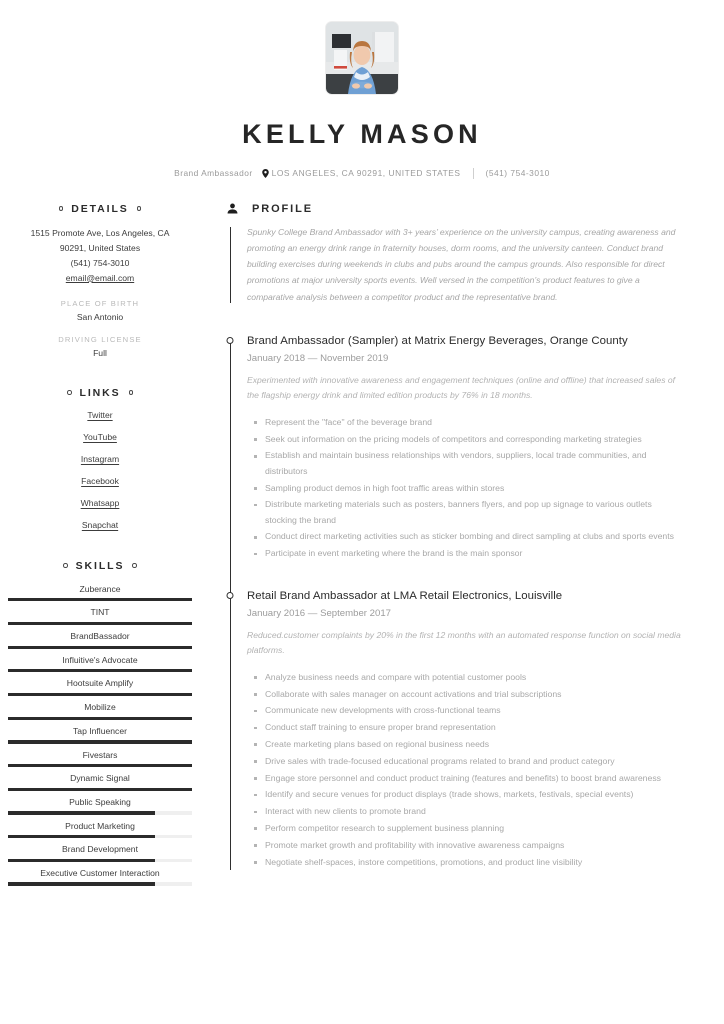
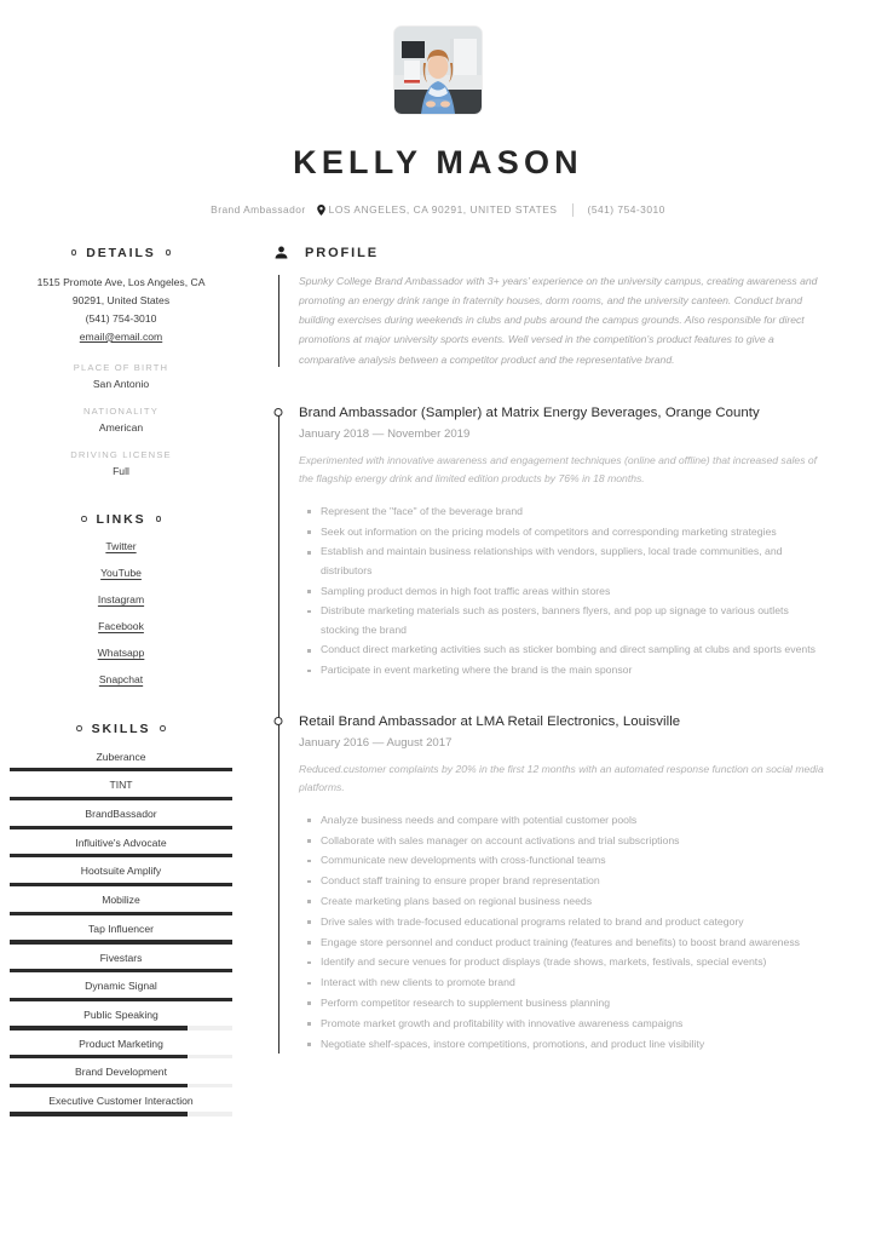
  KELLY MASON
  Brand Ambassador
  LOS ANGELES, CA 90291, UNITED STATES
  (541) 754-3010
  DETAILS
  1515 Promote Ave, Los Angeles, CA
  90291, United States
  (541) 754-3010
  email@email.com
  PLACE OF BIRTH
  San Antonio
+ NATIONALITY
+ American
  DRIVING LICENSE
  Full
  LINKS
  Twitter
  YouTube
  Instagram
  Facebook
  Whatsapp
  Snapchat
  SKILLS
  Zuberance
  TINT
  BrandBassador
  Influitive's Advocate
  Hootsuite Amplify
  Mobilize
  Tap Influencer
  Fivestars
  Dynamic Signal
  Public Speaking
  Product Marketing
  Brand Development
  Executive Customer Interaction
  PROFILE
  Spunky College Brand Ambassador with 3+ years’ experience on the university campus, creating awareness and promoting an energy drink range in fraternity houses, dorm rooms, and the university canteen. Conduct brand building exercises during weekends in clubs and pubs around the campus grounds. Also responsible for direct promotions at major university sports events. Well versed in the competition’s product features to give a comparative analysis between a competitor product and the representative brand.
  Brand Ambassador (Sampler) at Matrix Energy Beverages, Orange County
  January 2018 — November 2019
  Experimented with innovative awareness and engagement techniques (online and offline) that increased sales of the flagship energy drink and limited edition products by 76% in 18 months.
  Represent the "face" of the beverage brand
  Seek out information on the pricing models of competitors and corresponding marketing strategies
  Establish and maintain business relationships with vendors, suppliers, local trade communities, and distributors
  Sampling product demos in high foot traffic areas within stores
  Distribute marketing materials such as posters, banners flyers, and pop up signage to various outlets stocking the brand
  Conduct direct marketing activities such as sticker bombing and direct sampling at clubs and sports events
  Participate in event marketing where the brand is the main sponsor
  Retail Brand Ambassador at LMA Retail Electronics, Louisville
- January 2016 — September 2017
+ January 2016 — August 2017
  Reduced.customer complaints by 20% in the first 12 months with an automated response function on social media platforms.
  Analyze business needs and compare with potential customer pools
  Collaborate with sales manager on account activations and trial subscriptions
  Communicate new developments with cross-functional teams
  Conduct staff training to ensure proper brand representation
  Create marketing plans based on regional business needs
  Drive sales with trade-focused educational programs related to brand and product category
  Engage store personnel and conduct product training (features and benefits) to boost brand awareness
  Identify and secure venues for product displays (trade shows, markets, festivals, special events)
  Interact with new clients to promote brand
  Perform competitor research to supplement business planning
  Promote market growth and profitability with innovative awareness campaigns
  Negotiate shelf-spaces, instore competitions, promotions, and product line visibility
